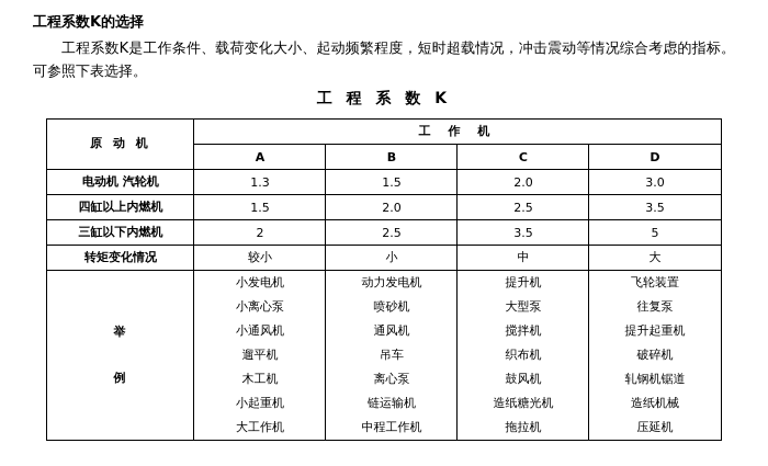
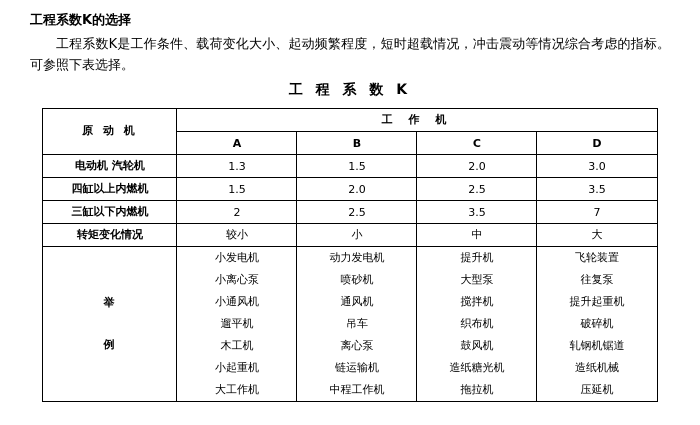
  工程系数K的选择
  工程系数K是工作条件、载荷变化大小、起动频繁程度，短时超载情况，冲击震动等情况综合考虑的指标。可参照下表选择。
  工 程 系 数 K
  原 动 机	工 作 机
  A	B	C	D
  电动机 汽轮机	1.3	1.5	2.0	3.0
  四缸以上内燃机	1.5	2.0	2.5	3.5
- 三缸以下内燃机	2	2.5	3.5	5
+ 三缸以下内燃机	2	2.5	3.5	7
  转矩变化情况	较小	小	中	大
  举 例	小发电机 小离心泵 小通风机 遛平机 木工机 小起重机 大工作机	动力发电机 喷砂机 通风机 吊车 离心泵 链运输机 中程工作机	提升机 大型泵 搅拌机 织布机 鼓风机 造纸糖光机 拖拉机	飞轮装置 往复泵 提升起重机 破碎机 轧钢机锯道 造纸机械 压延机
